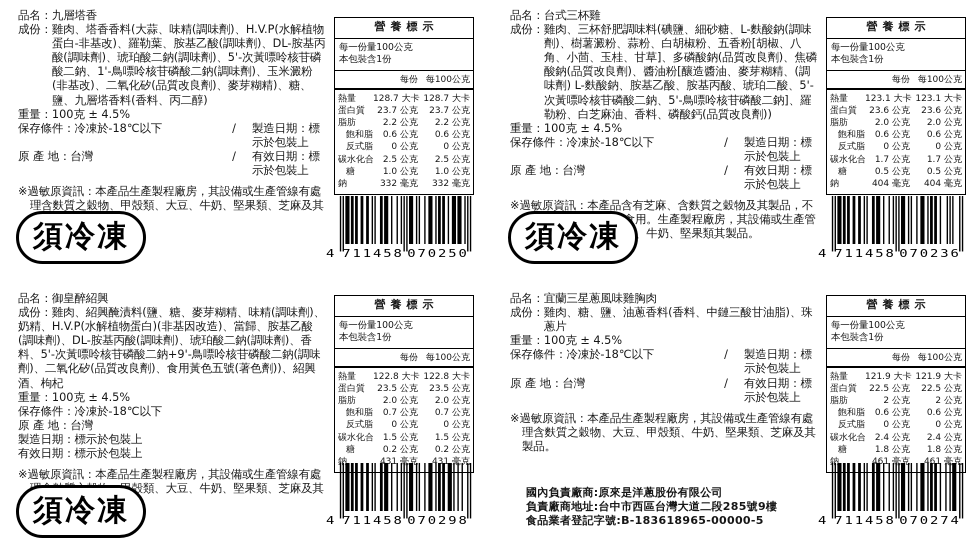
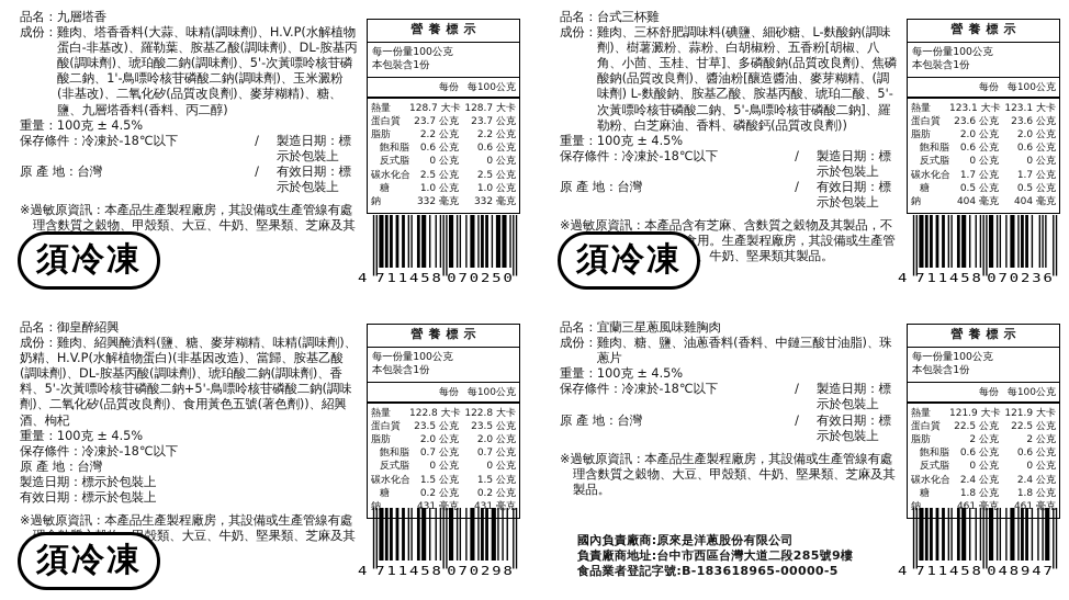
  品名：九層塔香
  成份：雞肉、塔香香料(大蒜、味精(調味劑)、H.V.P(水解植物蛋白-非基改)、羅勒葉、胺基乙酸(調味劑)、DL-胺基丙酸(調味劑)、琥珀酸二鈉(調味劑)、5'-次黃嘌呤核苷磷酸二鈉、1'-鳥嘌呤核苷磷酸二鈉(調味劑)、玉米澱粉(非基改)、二氧化矽(品質改良劑)、麥芽糊精)、糖、鹽、九層塔香料(香料、丙二醇)
  重量：100克 ± 4.5%
  保存條件：冷凍於-18℃以下
  /
  製造日期：標示於包裝上
  原 產 地：台灣
  /
  有效日期：標示於包裝上
  ※過敏原資訊：本產品生產製程廠房，其設備或生產管線有處理含麩質之穀物、甲殼類、大豆、牛奶、堅果類、芝麻及其
  須冷凍
  營養標示
  每一份量100公克
  本包裝含1份
  每份
  每100公克
  熱量
  128.7 大卡
  128.7 大卡
  蛋白質
  23.7 公克
  23.7 公克
  脂肪
  2.2 公克
  2.2 公克
  飽和脂
  0.6 公克
  0.6 公克
  反式脂
  0 公克
  0 公克
  碳水化合
  2.5 公克
  2.5 公克
  糖
  1.0 公克
  1.0 公克
  鈉
  332 毫克
  332 毫克
  4
  711458
  070250
  品名：台式三杯雞
  成份：雞肉、三杯舒肥調味料(碘鹽、細砂糖、L-麩酸鈉(調味劑)、樹薯澱粉、蒜粉、白胡椒粉、五香粉[胡椒、八角、小茴、玉桂、甘草]、多磷酸鈉(品質改良劑)、焦磷酸鈉(品質改良劑)、醬油粉[釀造醬油、麥芽糊精、(調味劑) L-麩酸鈉、胺基乙酸、胺基丙酸、琥珀二酸、5'-次黃嘌呤核苷磷酸二鈉、5'-鳥嘌呤核苷磷酸二鈉]、羅勒粉、白芝麻油、香料、磷酸鈣(品質改良劑))
  重量：100克 ± 4.5%
  保存條件：冷凍於-18℃以下
  /
  製造日期：標示於包裝上
  原 產 地：台灣
  /
  有效日期：標示於包裝上
  ※過敏原資訊：本產品含有芝麻、含麩質之穀物及其製品，不用。生產製程廠房，其設備或生產管、牛奶、堅果類其製品。
  須冷凍
  營養標示
  每一份量100公克
  本包裝含1份
  每份
  每100公克
  熱量
  123.1 大卡
  123.1 大卡
  蛋白質
  23.6 公克
  23.6 公克
  脂肪
  2.0 公克
  2.0 公克
  飽和脂
  0.6 公克
  0.6 公克
  反式脂
  0 公克
  0 公克
  碳水化合
  1.7 公克
  1.7 公克
  糖
  0.5 公克
  0.5 公克
  鈉
  404 毫克
  404 毫克
  4
  711458
  070236
  品名：御皇醉紹興
- 成份：雞肉、紹興醃漬料(鹽、糖、麥芽糊精、味精(調味劑)、奶精、H.V.P(水解植物蛋白)(非基因改造)、當歸、胺基乙酸(調味劑)、DL-胺基丙酸(調味劑)、琥珀酸二鈉(調味劑)、香料、5'-次黃嘌呤核苷磷酸二鈉+9'-鳥嘌呤核苷磷酸二鈉(調味劑)、二氧化矽(品質改良劑)、食用黃色五號(著色劑))、紹興酒、枸杞
+ 成份：雞肉、紹興醃漬料(鹽、糖、麥芽糊精、味精(調味劑)、奶精、H.V.P(水解植物蛋白)(非基因改造)、當歸、胺基乙酸(調味劑)、DL-胺基丙酸(調味劑)、琥珀酸二鈉(調味劑)、香料、5'-次黃嘌呤核苷磷酸二鈉+5'-鳥嘌呤核苷磷酸二鈉(調味劑)、二氧化矽(品質改良劑)、食用黃色五號(著色劑))、紹興酒、枸杞
  重量：100克 ± 4.5%
  保存條件：冷凍於-18℃以下
  原 產 地：台灣
  製造日期：標示於包裝上
  有效日期：標示於包裝上
  ※過敏原資訊：本產品生產製程廠房，其設備或生產管線有處殼類、大豆、牛奶、堅果類、芝麻及其
  須冷凍
  營養標示
  每一份量100公克
  本包裝含1份
  每份
  每100公克
  熱量
  122.8 大卡
  122.8 大卡
  蛋白質
  23.5 公克
  23.5 公克
  脂肪
  2.0 公克
  2.0 公克
  飽和脂
  0.7 公克
  0.7 公克
  反式脂
  0 公克
  0 公克
  碳水化合
  1.5 公克
  1.5 公克
  糖
  0.2 公克
  0.2 公克
  鈉
  431 毫克
  431 毫克
  4
  711458
  070298
  品名：宜蘭三星蔥風味雞胸肉
  成份：雞肉、糖、鹽、油蔥香料(香料、中鏈三酸甘油脂)、珠蔥片
  重量：100克 ± 4.5%
  保存條件：冷凍於-18℃以下
  /
  製造日期：標示於包裝上
  原 產 地：台灣
  /
  有效日期：標示於包裝上
  ※過敏原資訊：本產品生產製程廠房，其設備或生產管線有處理含麩質之穀物、大豆、甲殼類、牛奶、堅果類、芝麻及其製品。
  國內負責廠商:原來是洋蔥股份有限公司
  負責廠商地址:台中市西區台灣大道二段285號9樓
  食品業者登記字號:B-183618965-00000-5
  營養標示
  每一份量100公克
  本包裝含1份
  每份
  每100公克
  熱量
  121.9 大卡
  121.9 大卡
  蛋白質
  22.5 公克
  22.5 公克
  脂肪
  2 公克
  2 公克
  飽和脂
  0.6 公克
  0.6 公克
  反式脂
  0 公克
  0 公克
  碳水化合
  2.4 公克
  2.4 公克
  糖
  1.8 公克
  1.8 公克
  鈉
  461 毫克
  461 毫克
  4
  711458
- 070274
+ 048947
